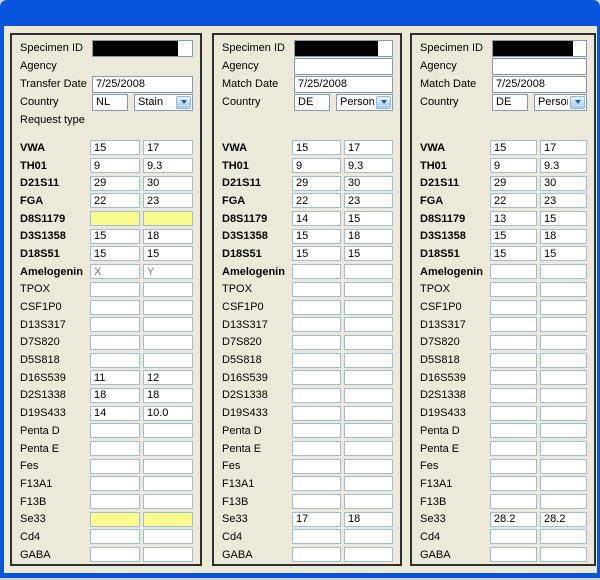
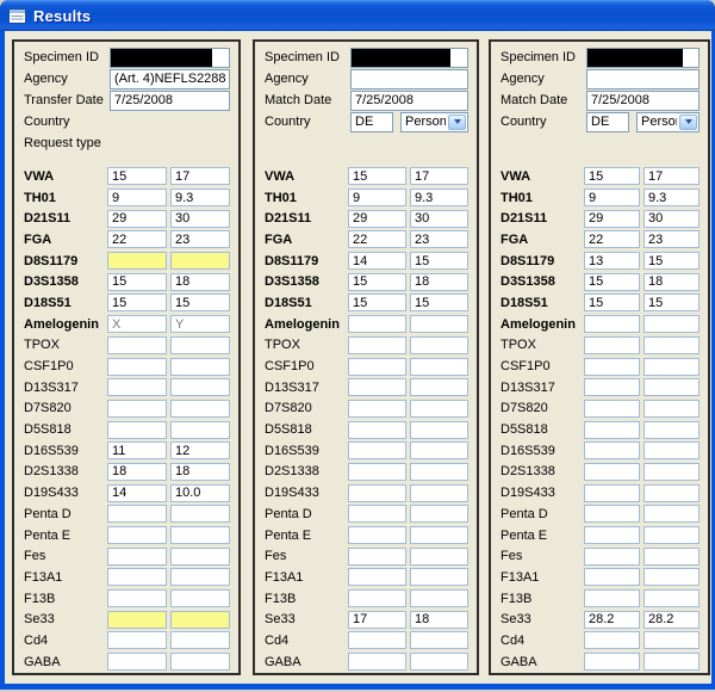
+ Results
  Specimen ID
  Agency
+ (Art. 4)NEFLS2288
  Transfer Date
  7/25/2008
  Country
- NL
- Stain
  Request type
  VWA
  15
  17
  TH01
  9
  9.3
  D21S11
  29
  30
  FGA
  22
  23
  D8S1179
  D3S1358
  15
  18
  D18S51
  15
  15
  Amelogenin
  X
  Y
  TPOX
  CSF1P0
  D13S317
  D7S820
  D5S818
  D16S539
  11
  12
  D2S1338
  18
  18
  D19S433
  14
  10.0
  Penta D
  Penta E
  Fes
  F13A1
  F13B
  Se33
  Cd4
  GABA
  Specimen ID
  Agency
  Match Date
  7/25/2008
  Country
  DE
  Person
  VWA
  15
  17
  TH01
  9
  9.3
  D21S11
  29
  30
  FGA
  22
  23
  D8S1179
  14
  15
  D3S1358
  15
  18
  D18S51
  15
  15
  Amelogenin
  TPOX
  CSF1P0
  D13S317
  D7S820
  D5S818
  D16S539
  D2S1338
  D19S433
  Penta D
  Penta E
  Fes
  F13A1
  F13B
  Se33
  17
  18
  Cd4
  GABA
  Specimen ID
  Agency
  Match Date
  7/25/2008
  Country
  DE
  Perso
  VWA
  15
  17
  TH01
  9
  9.3
  D21S11
  29
  30
  FGA
  22
  23
  D8S1179
  13
  15
  D3S1358
  15
  18
  D18S51
  15
  15
  Amelogenin
  TPOX
  CSF1P0
  D13S317
  D7S820
  D5S818
  D16S539
  D2S1338
  D19S433
  Penta D
  Penta E
  Fes
  F13A1
  F13B
  Se33
  28.2
  28.2
  Cd4
  GABA
